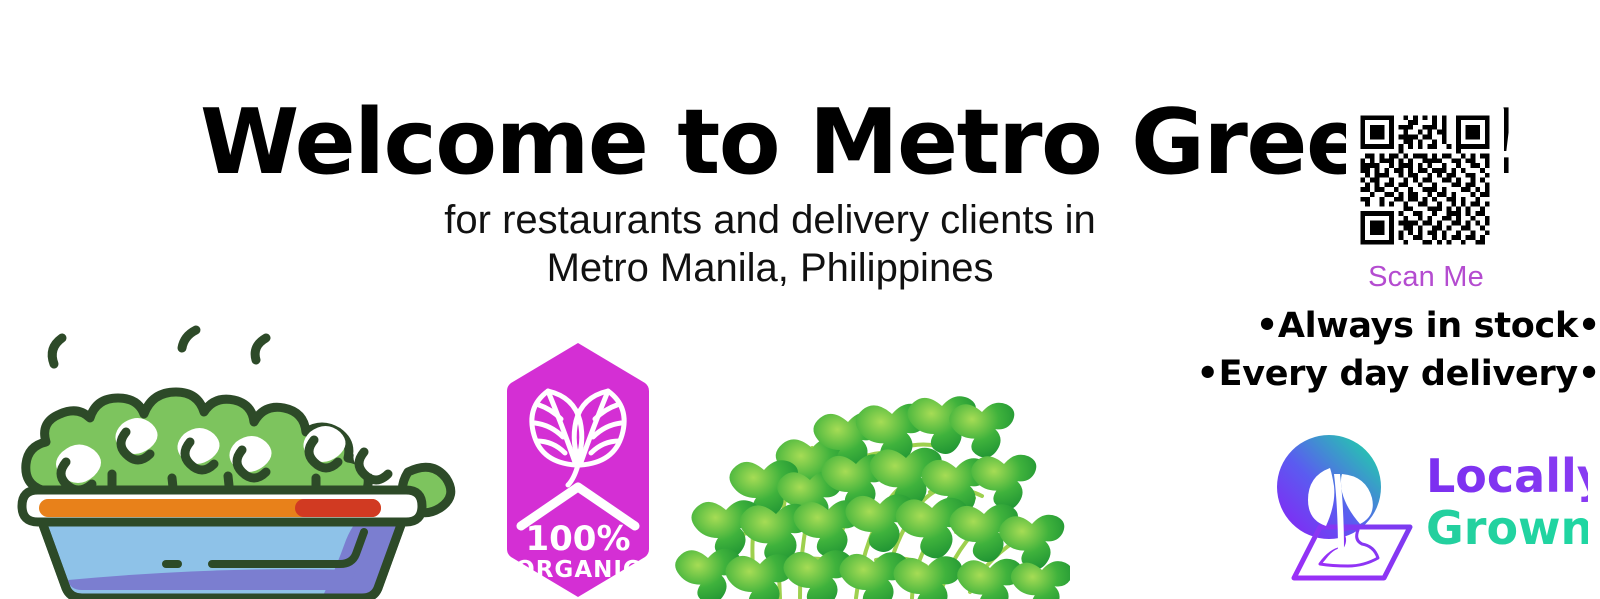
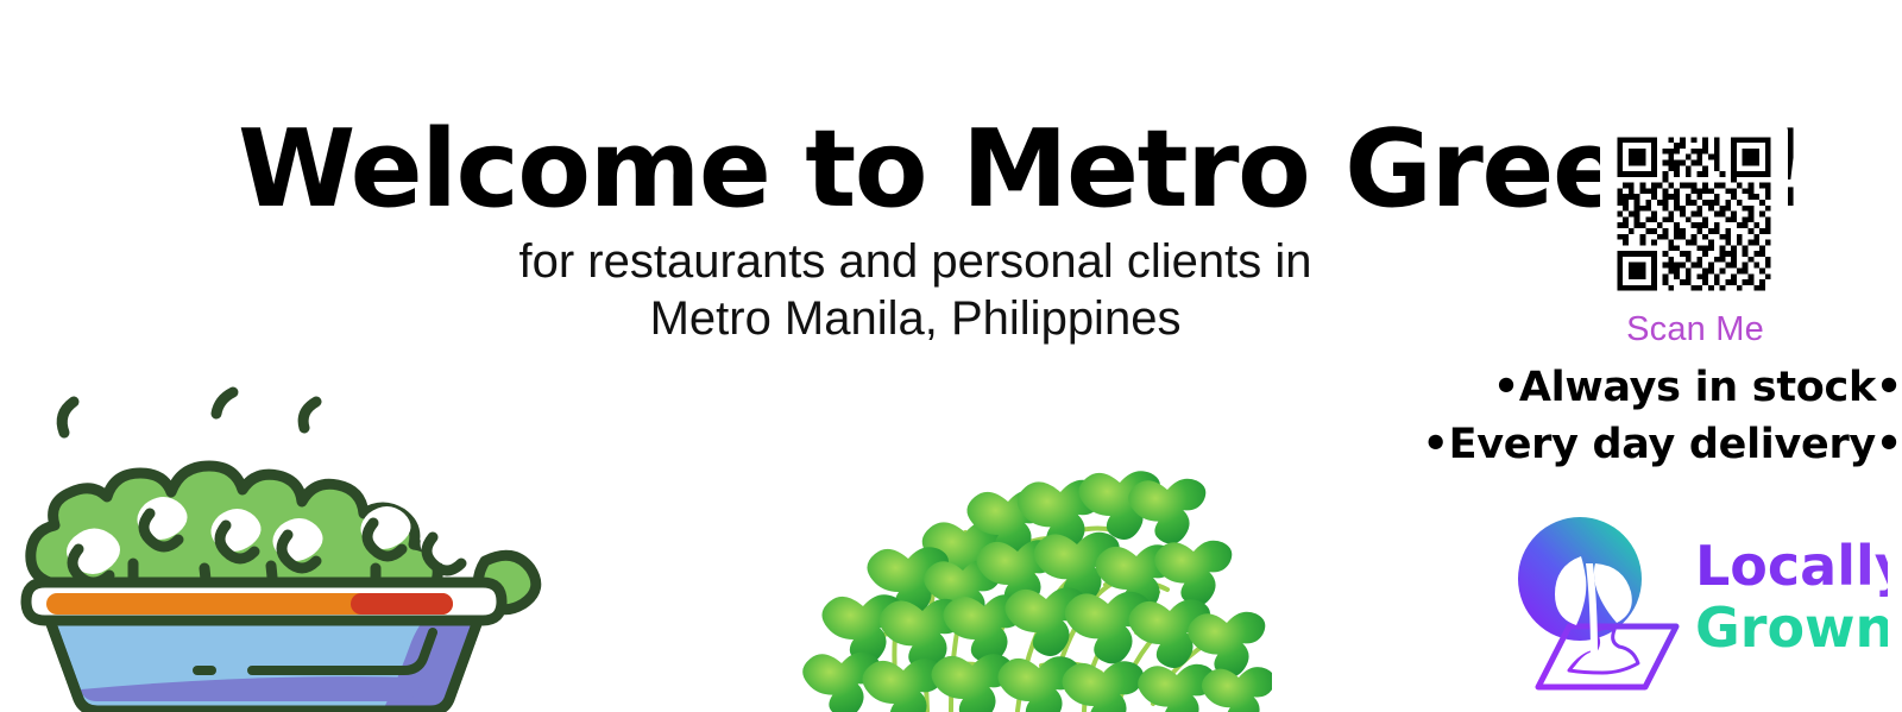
  Welcome to Metro Gree
- for restaurants and delivery clients in
+ for restaurants and personal clients in
  Metro Manila, Philippines
  Scan Me
  •Always in stock•
  •Every day delivery•
  Locall
  Grown
- 100%
- ORGANIC
